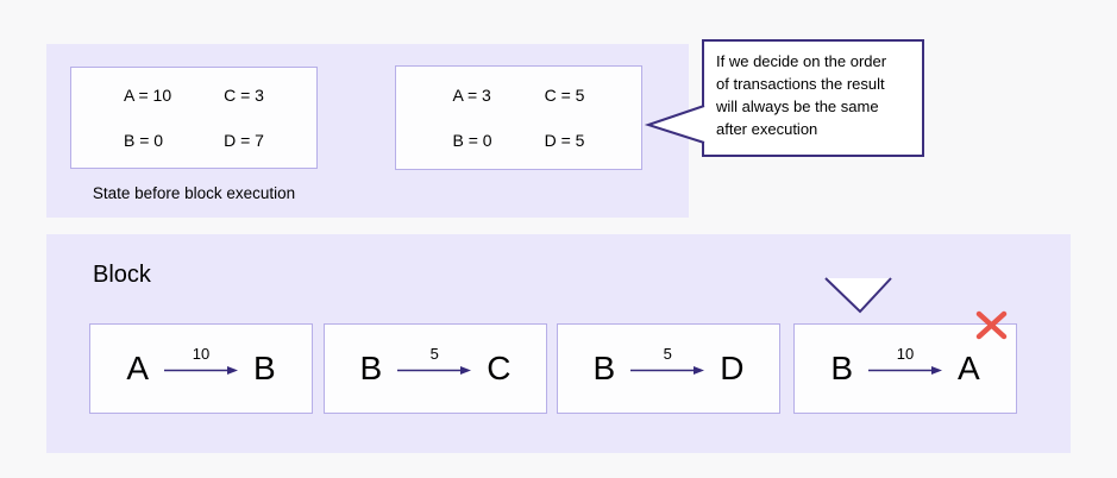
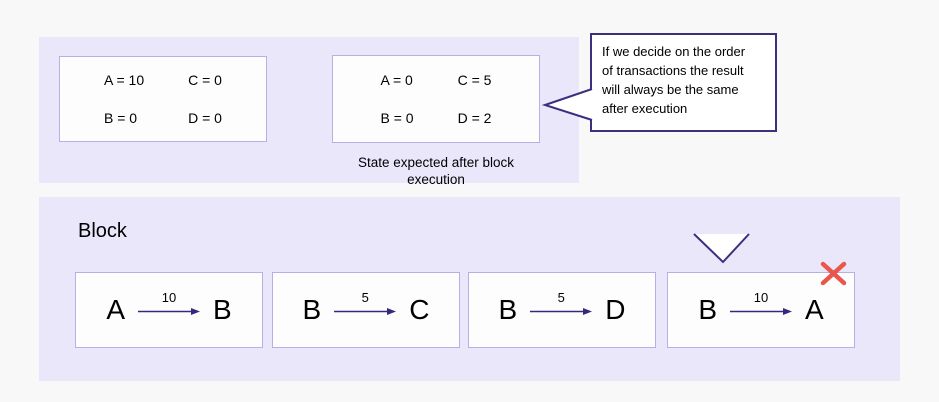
  A = 10
- C = 3
+ C = 0
  B = 0
- D = 7
+ D = 0
- State before block execution
- A = 3
+ A = 0
  C = 5
  B = 0
- D = 5
+ D = 2
+ State expected after block execution
  Block
  A
  10
  B
  B
  5
  C
  B
  5
  D
  B
  10
  A
  If we decide on the order
  of transactions the result
  will always be the same
  after execution
